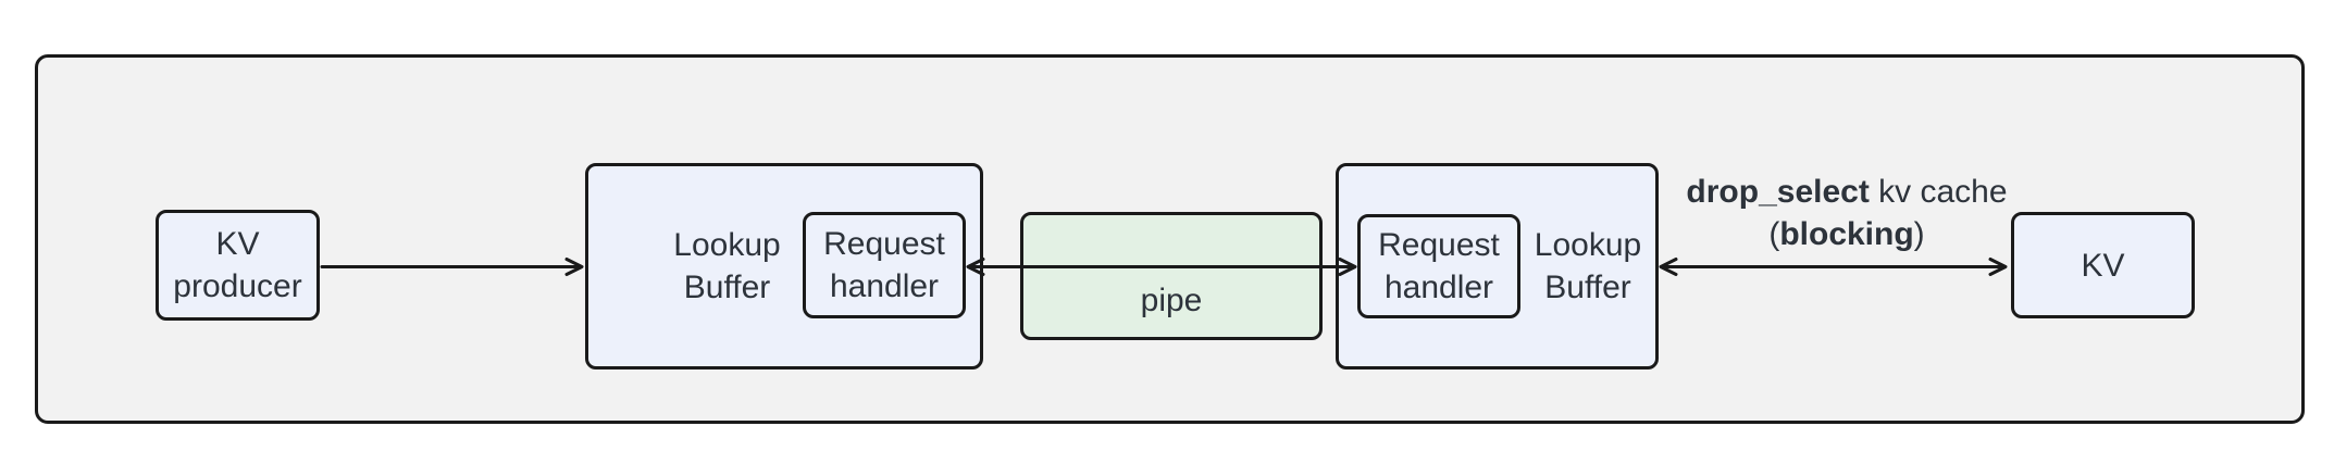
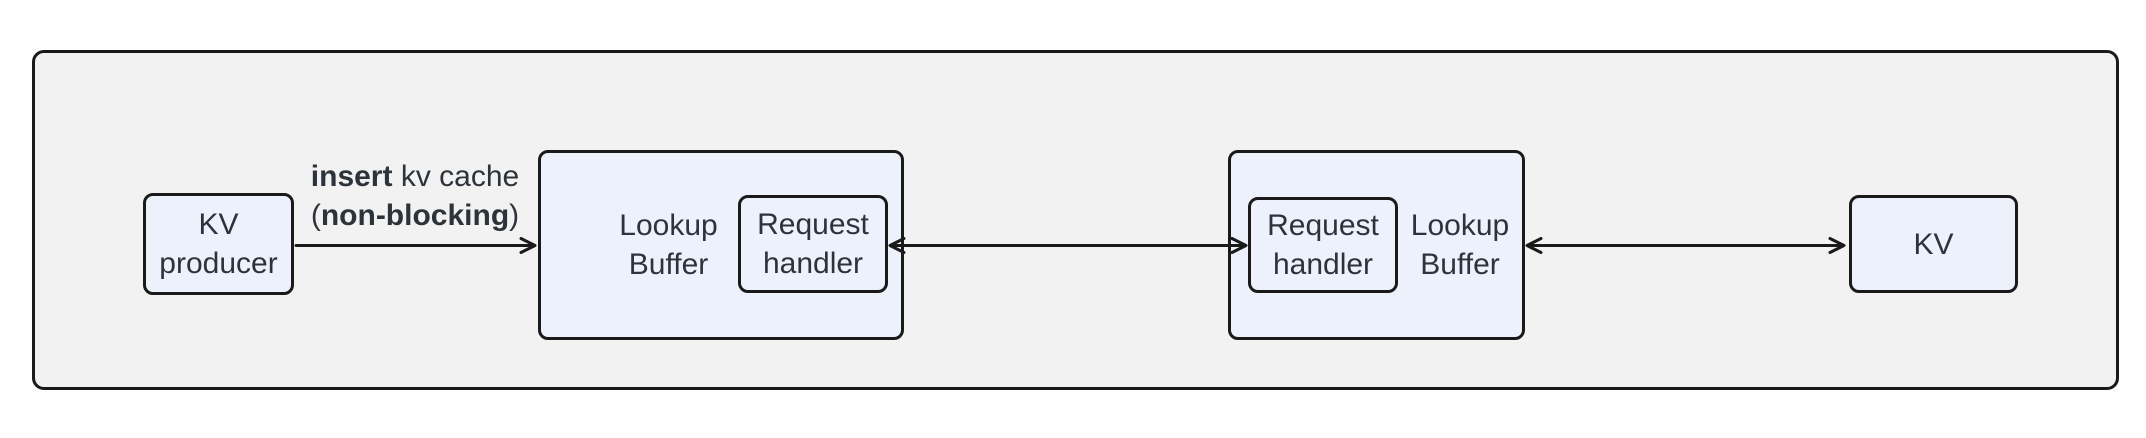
  KV
  producer
+ insert kv cache
+ (non-blocking)
  Lookup
  Buffer
  Request
  handler
- pipe
  Request
  handler
  Lookup
  Buffer
- drop_select kv cache
- (blocking)
  KV
